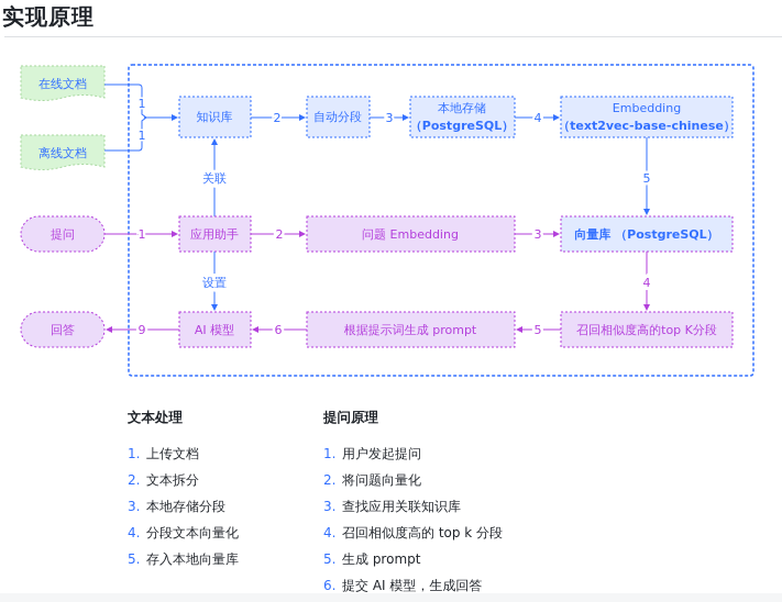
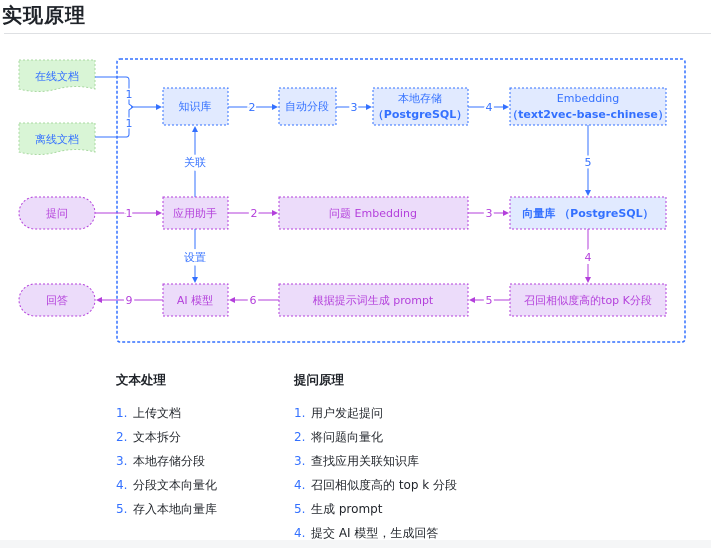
  实现原理
  在线文档
  离线文档
  1
  1
  知识库
  自动分段
  本地存储
  （PostgreSQL）
  Embedding
  （text2vec-base-chinese）
  2
  3
  4
  5
  关联
  提问
  应用助手
  问题 Embedding
  向量库 （PostgreSQL）
  1
  2
  3
  设置
  4
  回答
  AI 模型
  根据提示词生成 prompt
  召回相似度高的top K分段
  5
  6
  9
  文本处理
  1. 上传文档
  2. 文本拆分
  3. 本地存储分段
  4. 分段文本向量化
  5. 存入本地向量库
  提问原理
  1. 用户发起提问
  2. 将问题向量化
  3. 查找应用关联知识库
  4. 召回相似度高的 top k 分段
  5. 生成 prompt
- 6. 提交 AI 模型，生成回答
+ 4. 提交 AI 模型，生成回答
